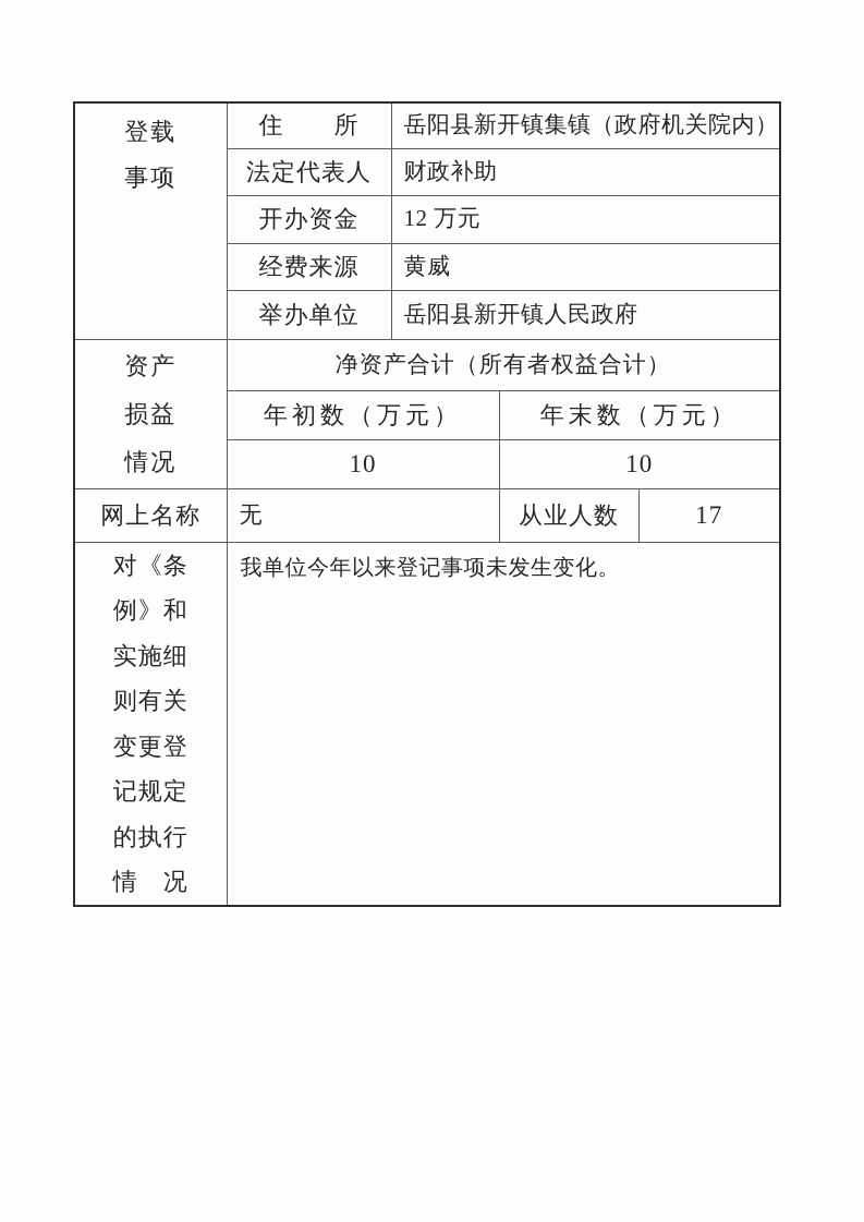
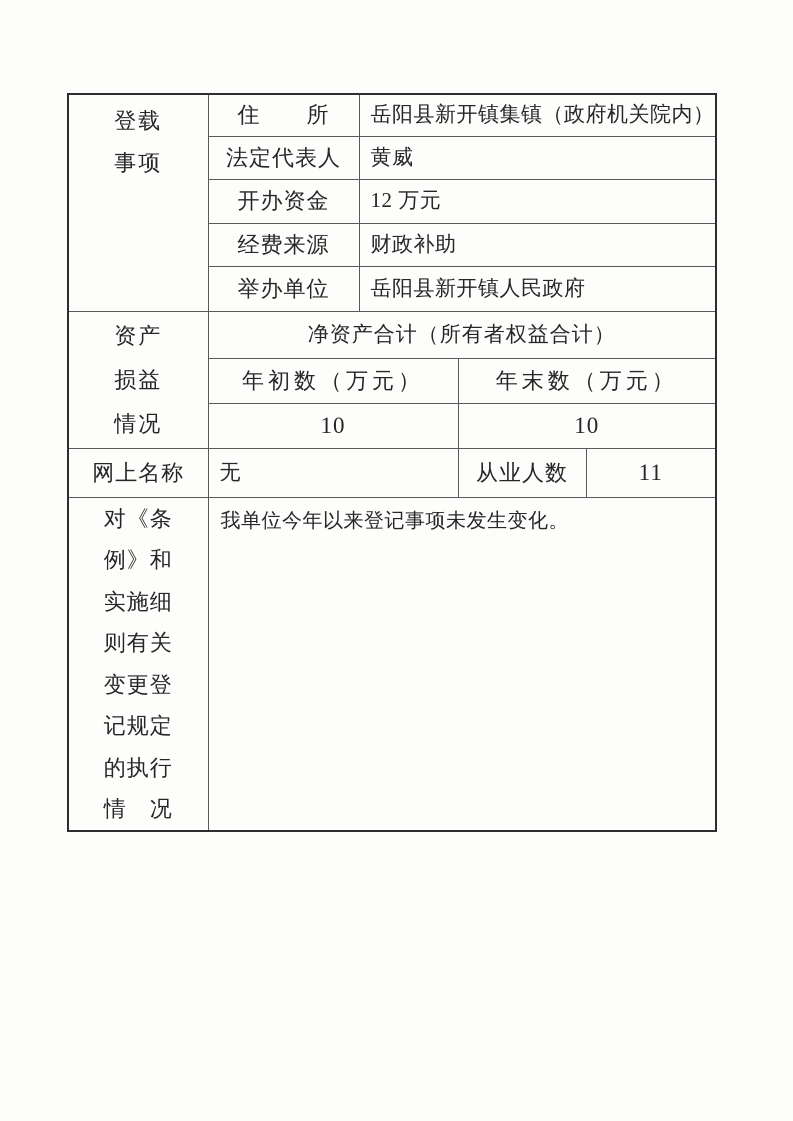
  登载 事项	住 所	岳阳县新开镇集镇（政府机关院内）
- 法定代表人	财政补助
+ 法定代表人	黄威
  开办资金	12 万元
- 经费来源	黄威
+ 经费来源	财政补助
  举办单位	岳阳县新开镇人民政府
  资产 损益 情况	净资产合计（所有者权益合计）
  年初数（万元）	年末数（万元）
  10	10
- 网上名称	无	从业人数	17
+ 网上名称	无	从业人数	11
  对《条 例》和 实施细 则有关 变更登 记规定 的执行 情 况	我单位今年以来登记事项未发生变化。
